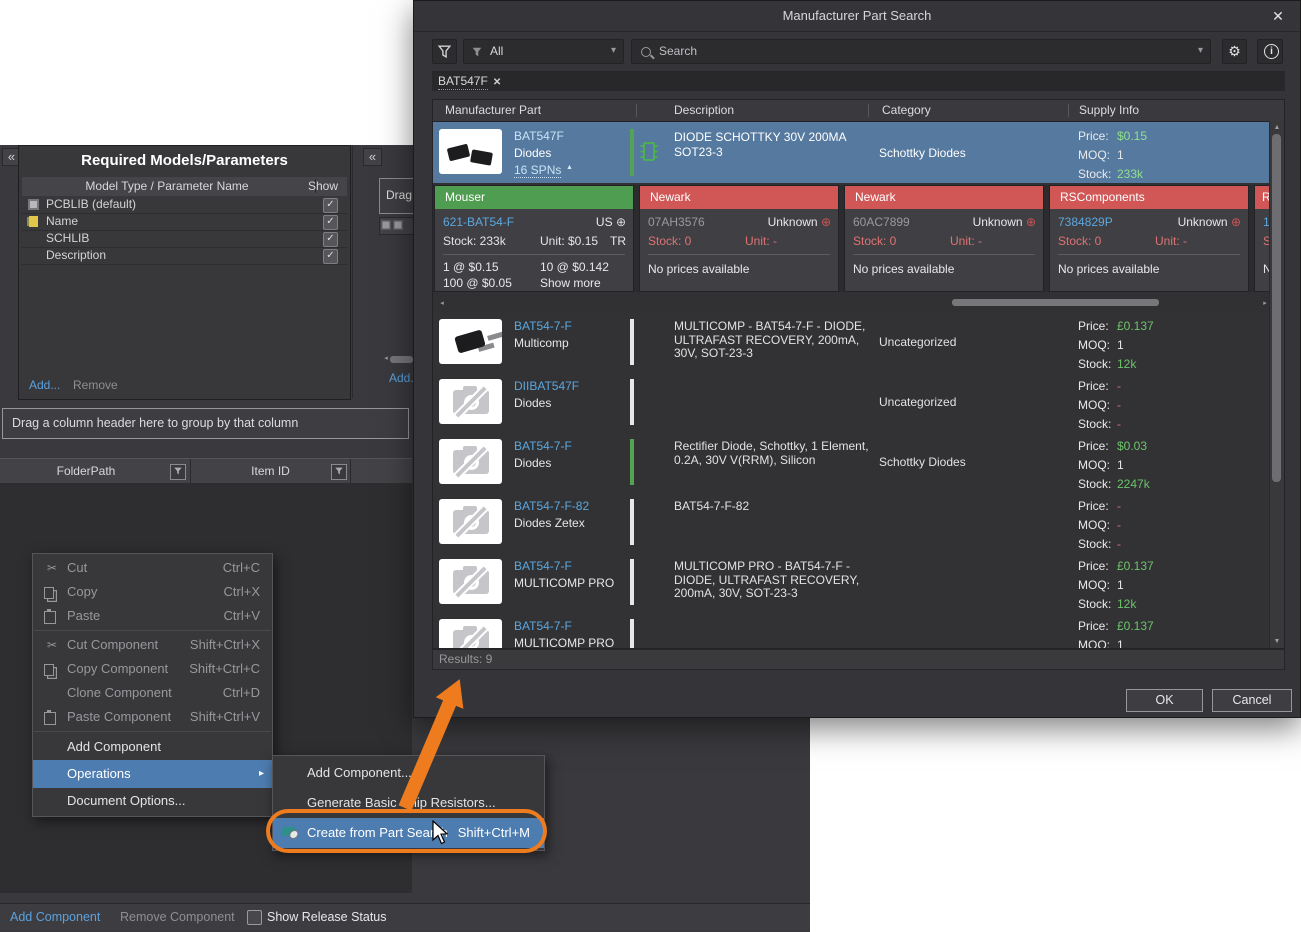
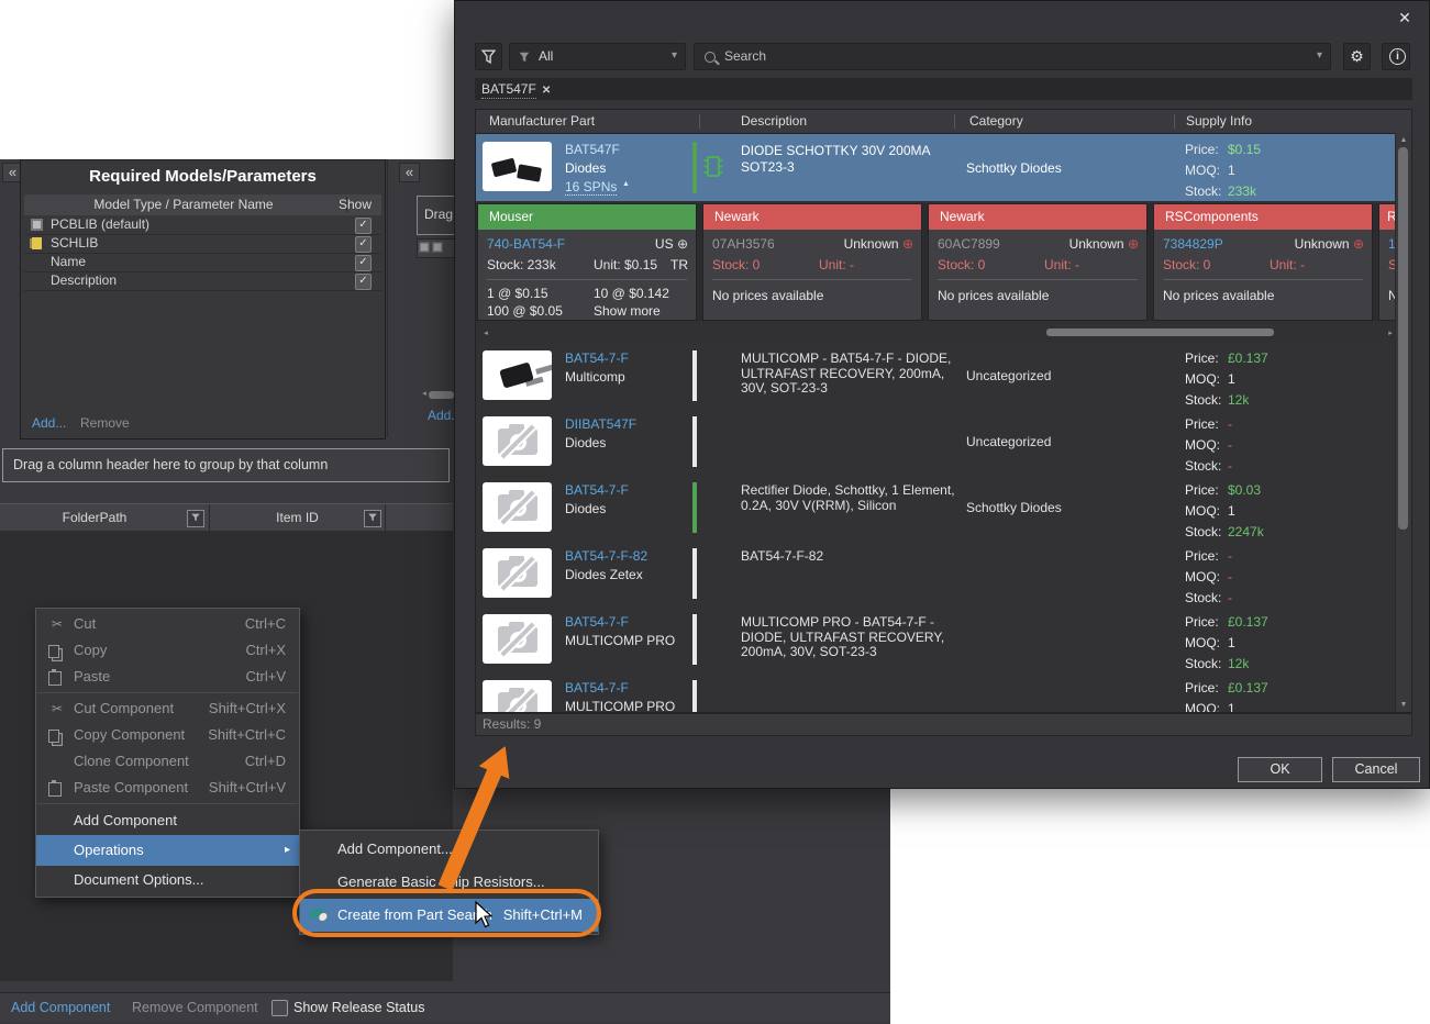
  «
  Required Models/Parameters
  Model Type / Parameter Name
  Show
  PCBLIB (default)
  ✓
- Name
+ SCHLIB
  ✓
- SCHLIB
+ Name
  ✓
  Description
  ✓
  Add...
  Remove
  «
  Drag
  Add
  Drag a column header here to group by that column
  FolderPath
  Item ID
  Add Component
  Remove Component
  Show Release Status
- Manufacturer Part Search
  ✕
  All
  ▾
  Search
  ▾
  ⚙
  i
  BAT547F ✕
  Manufacturer Part
  Description
  Category
  Supply Info
  BAT547F
  Diodes
  16 SPNs
  DIODE SCHOTTKY 30V 200MA
  SOT23-3
  Schottky Diodes
  Price: $0.15
  MOQ: 1
  Stock: 233k
  Mouser
- 621-BAT54-F
+ 740-BAT54-F
  US ⊕
  Stock: 233k
  Unit: $0.15
  TR
  1 @ $0.15
  10 @ $0.142
  100 @ $0.05
  Show more
  Newark
  07AH3576
  Unknown ⊕
  Stock: 0
  Unit: -
  No prices available
  Newark
  60AC7899
  Unknown ⊕
  Stock: 0
  Unit: -
  No prices available
  RSComponents
  7384829P
  Unknown ⊕
  Stock: 0
  Unit: -
  No prices available
  BAT54-7-F
  Multicomp
  MULTICOMP - BAT54-7-F - DIODE, ULTRAFAST RECOVERY, 200mA, 30V, SOT-23-3
  Uncategorized
  Price: £0.137
  MOQ: 1
  Stock: 12k
  DIIBAT547F
  Diodes
  Uncategorized
  Price: -
  MOQ: -
  Stock: -
  BAT54-7-F
  Diodes
  Rectifier Diode, Schottky, 1 Element, 0.2A, 30V V(RRM), Silicon
  Schottky Diodes
  Price: $0.03
  MOQ: 1
  Stock: 2247k
  BAT54-7-F-82
  Diodes Zetex
  BAT54-7-F-82
  Price: -
  MOQ: -
  Stock: -
  BAT54-7-F
  MULTICOMP PRO
  MULTICOMP PRO - BAT54-7-F - DIODE, ULTRAFAST RECOVERY, 200mA, 30V, SOT-23-3
  Price: £0.137
  MOQ: 1
  Stock: 12k
  BAT54-7-F
  MULTICOMP PRO
  Price: £0.137
  MOQ: 1
  Results: 9
  OK
  Cancel
  ✂
  Cut
  Ctrl+C
  Copy
  Ctrl+X
  Paste
  Ctrl+V
  ✂
  Cut Component
  Shift+Ctrl+X
  Copy Component
  Shift+Ctrl+C
  Clone Component
  Ctrl+D
  Paste Component
  Shift+Ctrl+V
  Add Component
  Operations
  ▸
  Document Options...
  Add Component...
  Generate Basicip Resistors...
  Create from Part Sear
  Shift+Ctrl+M
